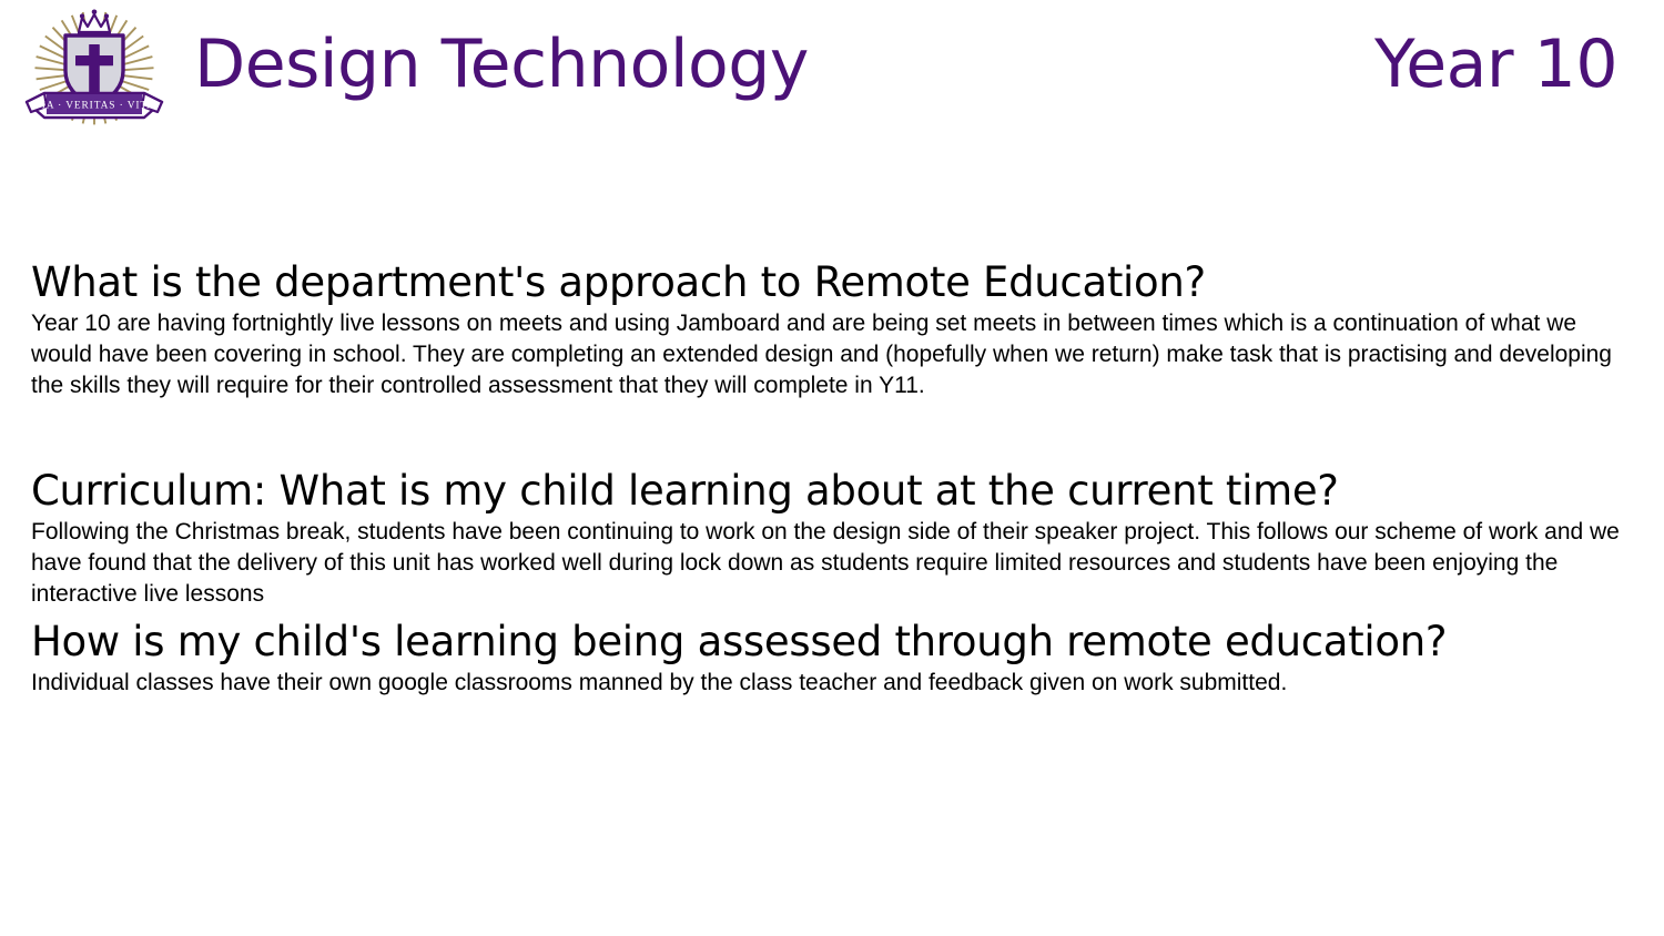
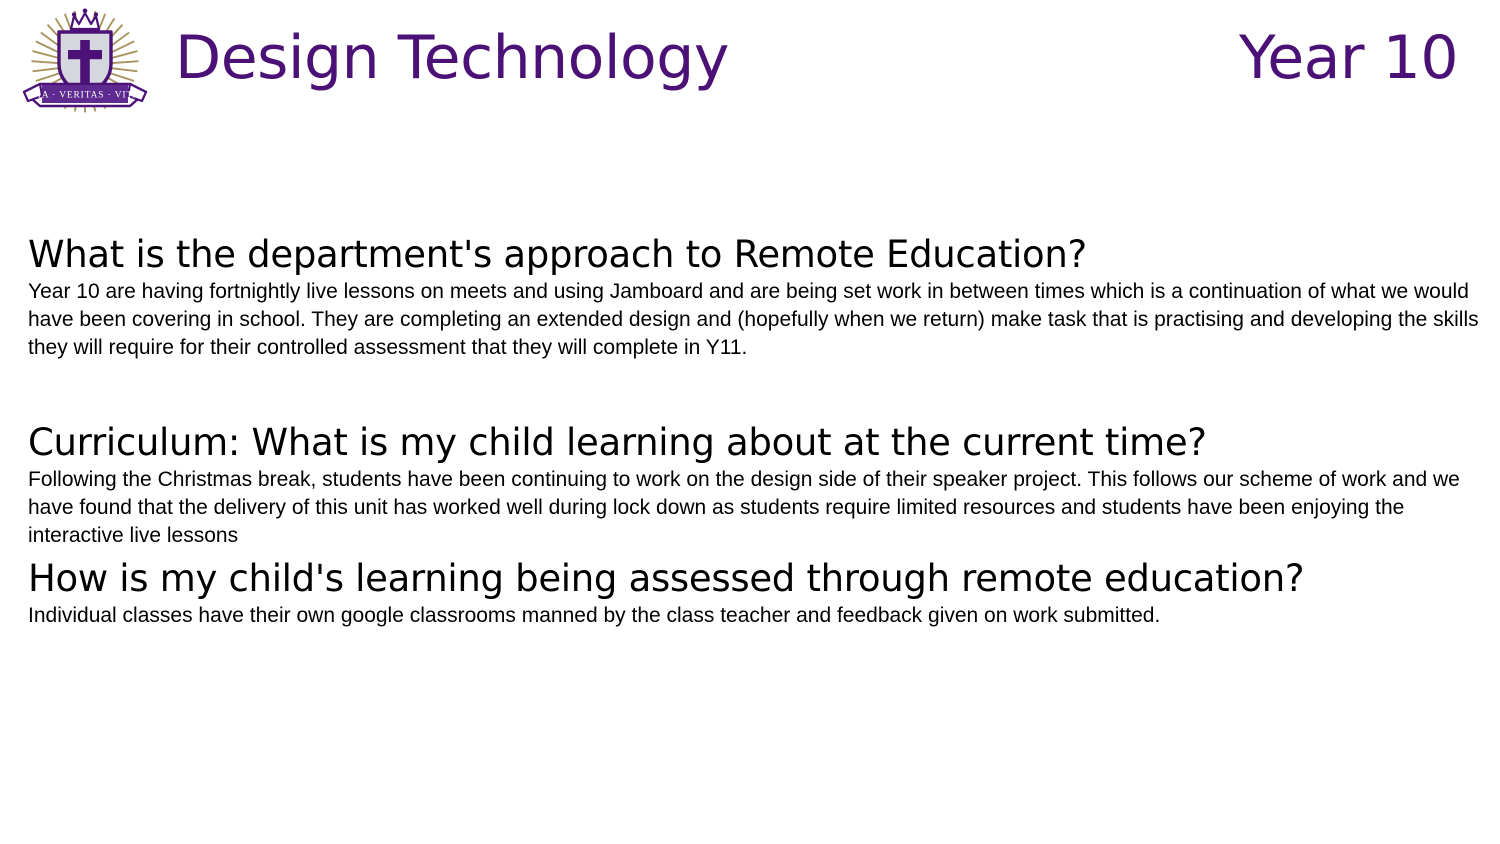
  VIA · VERITAS · VITA
  Design Technology
  Year 10
  What is the department's approach to Remote Education?
- Year 10 are having fortnightly live lessons on meets and using Jamboard and are being set meets in between times which is a continuation of what we would have been covering in school. They are completing an extended design and (hopefully when we return) make task that is practising and developing the skills they will require for their controlled assessment that they will complete in Y11.
+ Year 10 are having fortnightly live lessons on meets and using Jamboard and are being set work in between times which is a continuation of what we would have been covering in school. They are completing an extended design and (hopefully when we return) make task that is practising and developing the skills they will require for their controlled assessment that they will complete in Y11.
  Curriculum: What is my child learning about at the current time?
  Following the Christmas break, students have been continuing to work on the design side of their speaker project. This follows our scheme of work and we have found that the delivery of this unit has worked well during lock down as students require limited resources and students have been enjoying the interactive live lessons
  How is my child's learning being assessed through remote education?
  Individual classes have their own google classrooms manned by the class teacher and feedback given on work submitted.
